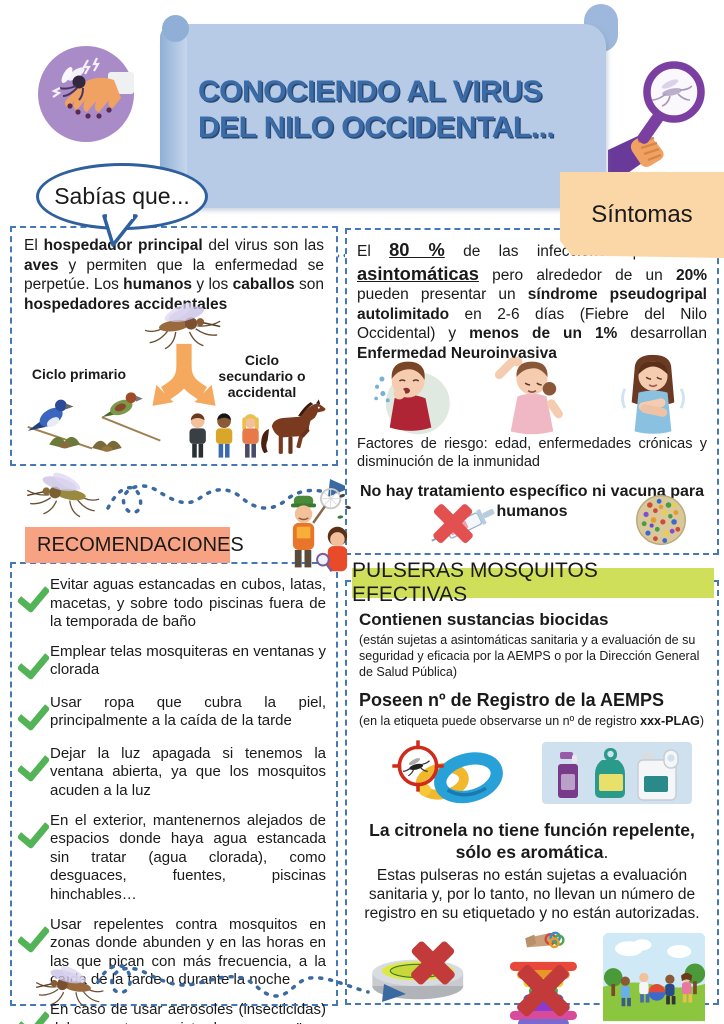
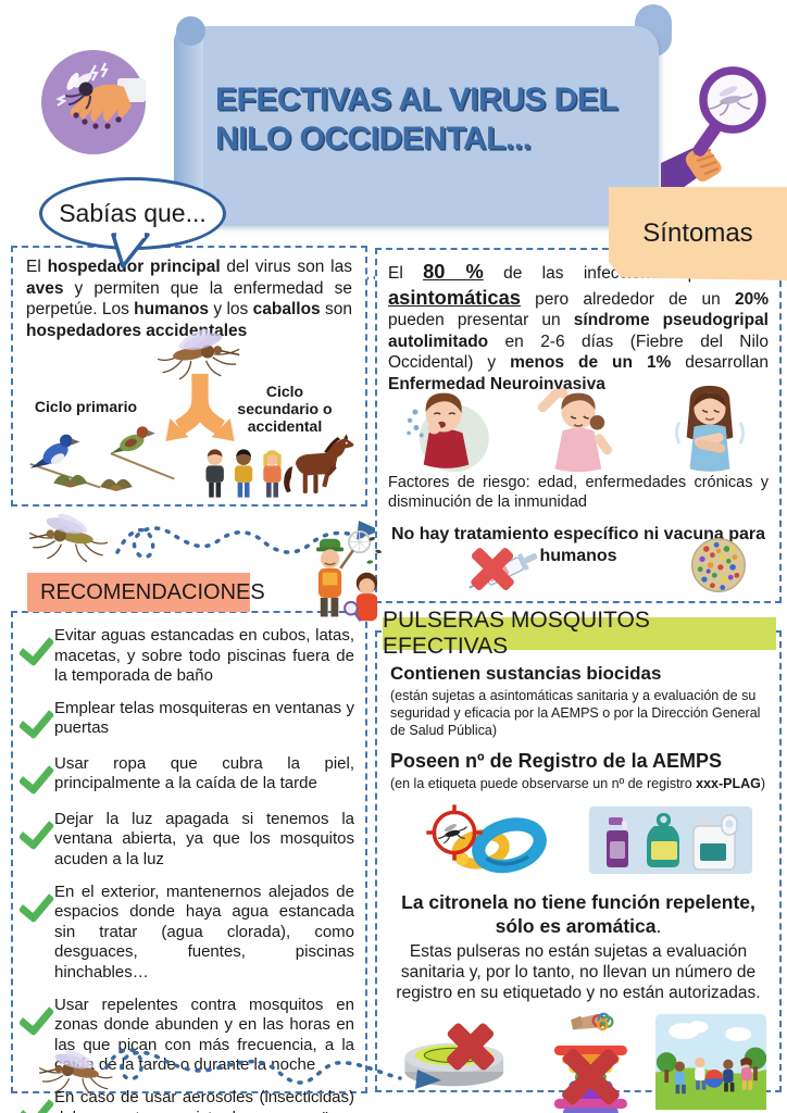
- CONOCIENDO AL VIRUS DEL NILO OCCIDENTAL...
+ EFECTIVAS AL VIRUS DEL NILO OCCIDENTAL...
  Sabías que...
  Síntomas
  El hospedaor principal del virus son las aves y permiten que la enfermedad se perpetúe. Los humanos y los caballos son hospedadores accidentales
  Ciclo primario
  Ciclo secundario o accidental
  El 80 % de las infec asintomáticas pero alrededor de un 20% pueden presentar un síndrome pseudogripal autolimitado en 2-6 días (Fiebre del Nilo Occidental) y menos de un 1% desarrollan Enfermedad Neuroinvasiva
  Factores de riesgo: edad, enfermedades crónicas y disminución de la inmunidad
  No hay tratamiento específico ni vacuna para humanos
  RECOMENDACIONES
  Evitar aguas estancadas en cubos, latas, macetas, y sobre todo piscinas fuera de la temporada de baño
- Emplear telas mosquiteras en ventanas y clorada
+ Emplear telas mosquiteras en ventanas y puertas
  Usar ropa que cubra la piel, principalmente a la caída de la tarde
  Dejar la luz apagada si tenemos la ventana abierta, ya que los mosquitos acuden a la luz
  En el exterior, mantenernos alejados de espacios donde haya agua estancada sin tratar (agua clorada), como desguaces, fuentes, piscinas hinchables…
  Usar repelentes contra mosquitos en zonas donde abunden y en las horas en las que pican con más frecuencia, a la cída dea tarde o durate la noche
  PULSERAS MOSQUITOS EFECTIVAS
  Contienen sustancias biocidas
  (están sujetas a asintomáticas sanitaria y a evaluación de su seguridad y eficacia por la AEMPS o por la Dirección General de Salud Pública)
  Poseen nº de Registro de la AEMPS
  (en la etiqueta puede observarse un nº de registro xxx-PLAG)
  La citronela no tiene función repelente, sólo es aromática.
  Estas pulseras no están sujetas a evaluación sanitaria y, por lo tanto, no llevan un número de registro en su etiquetado y no están autorizadas.
